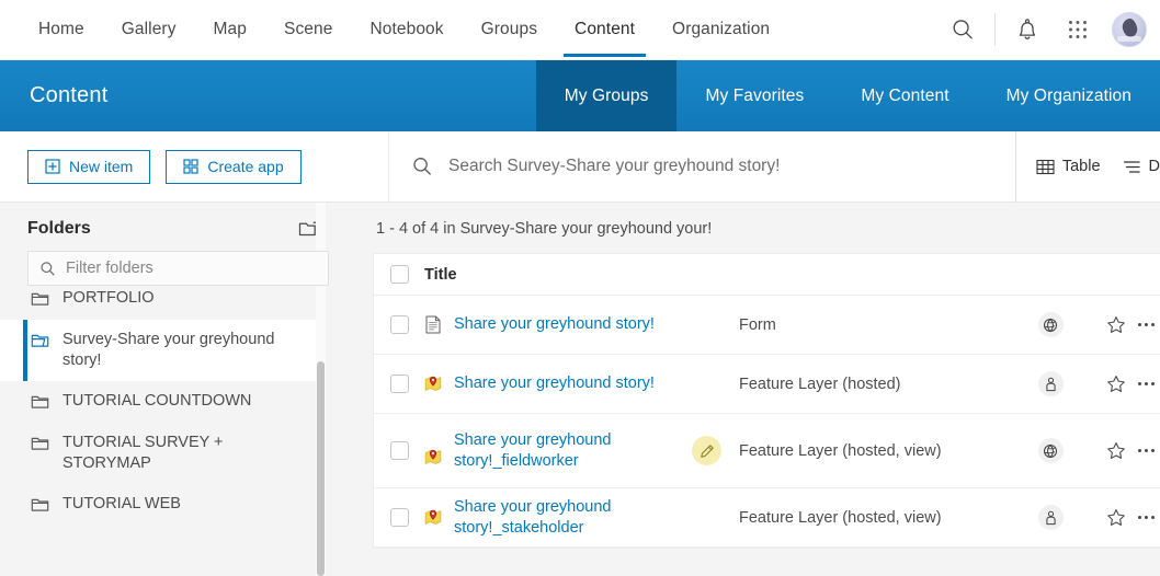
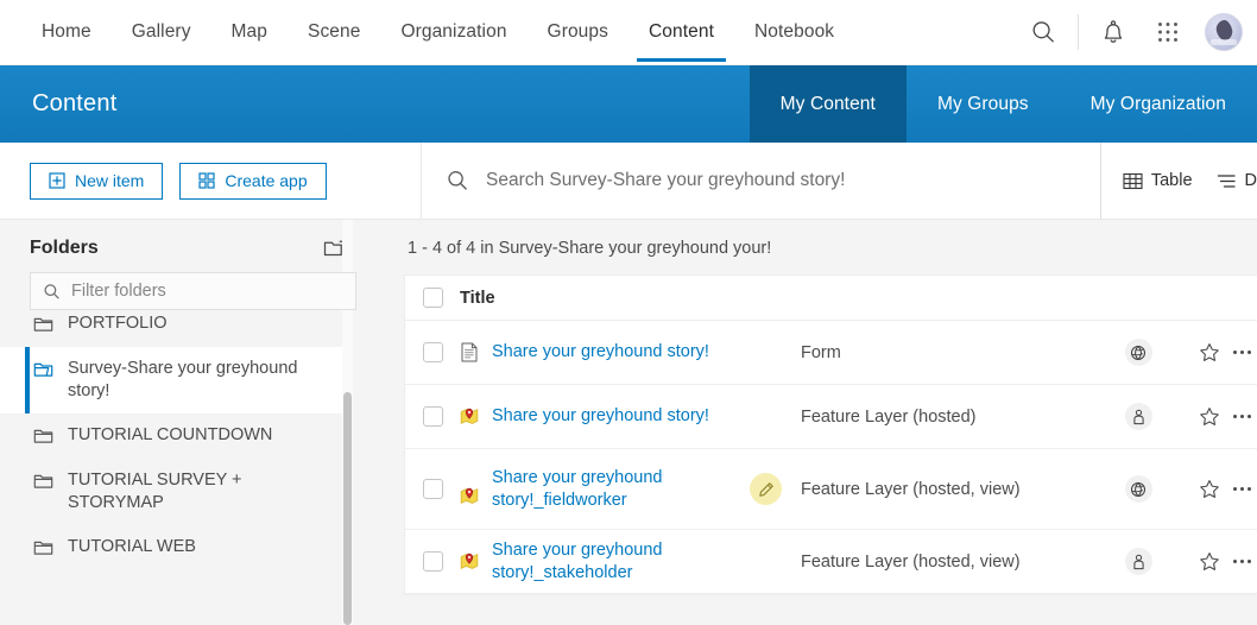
  Home
  Gallery
  Map
  Scene
- Notebook
+ Organization
  Groups
  Content
- Organization
+ Notebook
  Content
- My Groups
+ My Content
- My Favorites
- My Content
+ My Groups
  My Organization
  New item
  Create app
  Search Survey-Share your greyhound story!
  Table
  D
  Folders
  Filter folders
  PORTFOLIO
  Survey-Share your greyhound story!
  TUTORIAL COUNTDOWN
  TUTORIAL SURVEY + STORYMAP
  TUTORIAL WEB
  1 - 4 of 4 in Survey-Share your greyhound your!
  Title
  Share your greyhound story!
  Form
  Share your greyhound story!
  Feature Layer (hosted)
  Share your greyhound story!_fieldworker
  Feature Layer (hosted, view)
  Share your greyhound story!_stakeholder
  Feature Layer (hosted, view)
